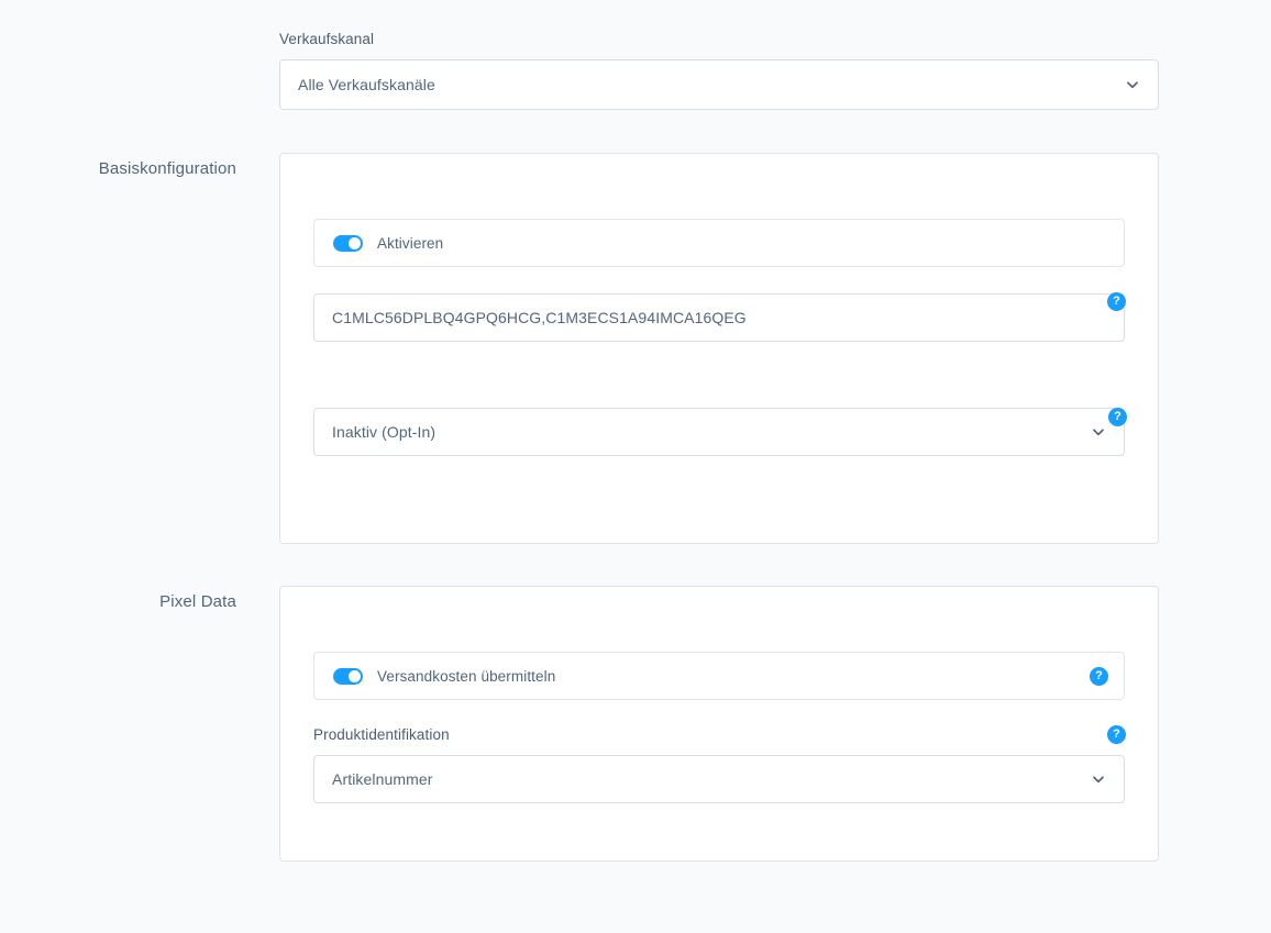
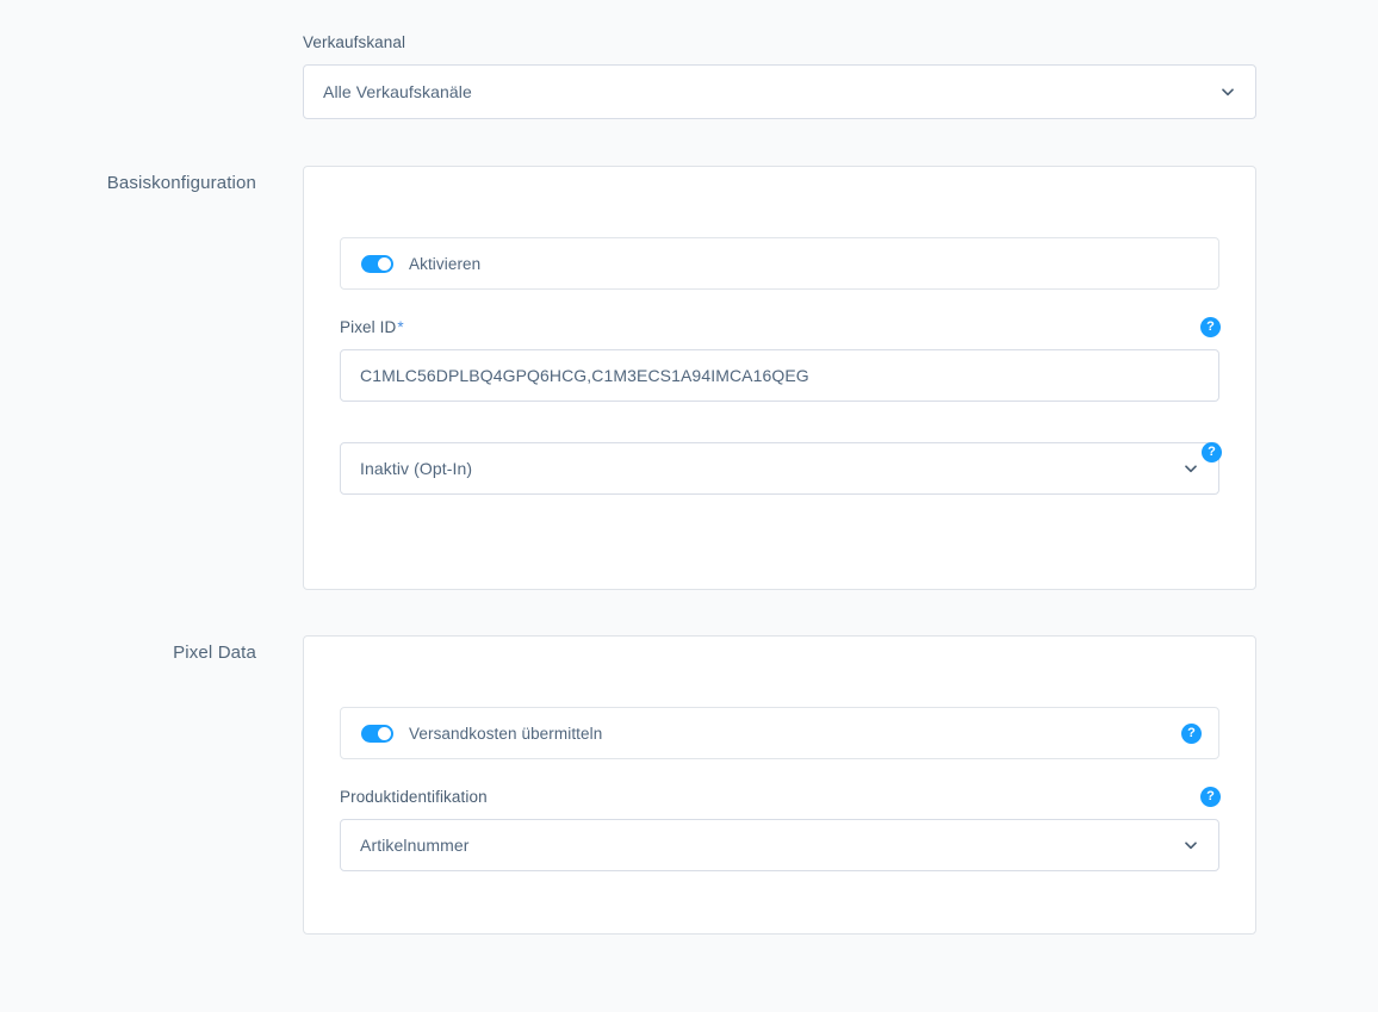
  Verkaufskanal
  Alle Verkaufskanäle
  Basiskonfiguration
  Aktivieren
+ Pixel ID*
  C1MLC56DPLBQ4GPQ6HCG,C1M3ECS1A94IMCA16QEG
  ?
  Inaktiv (Opt-In)
  ?
  Pixel Data
  Versandkosten übermitteln
  ?
  Produktidentifikation
  Artikelnummer
  ?
